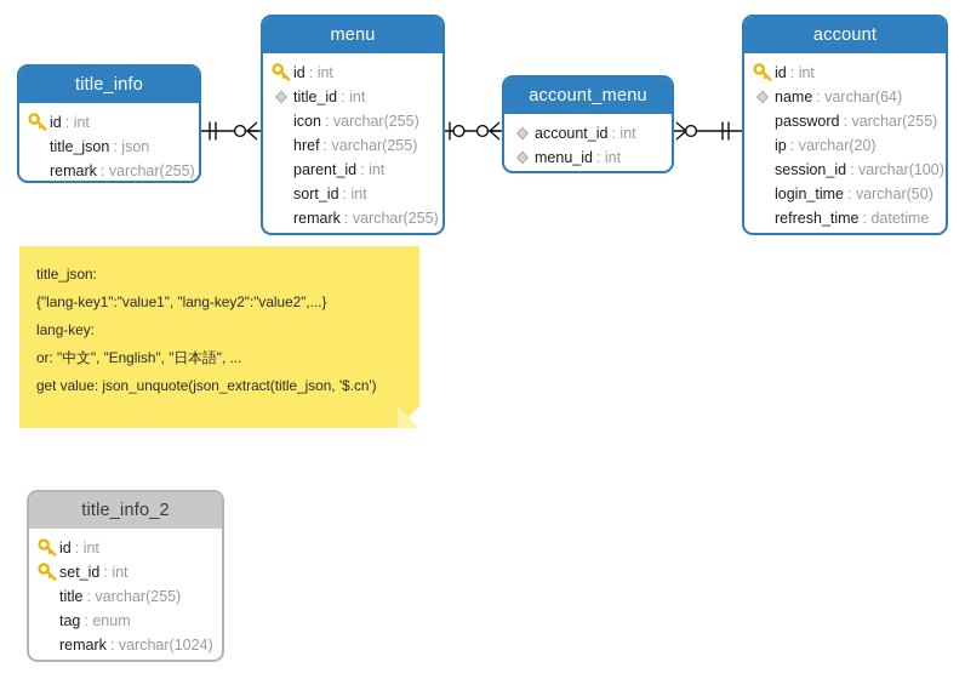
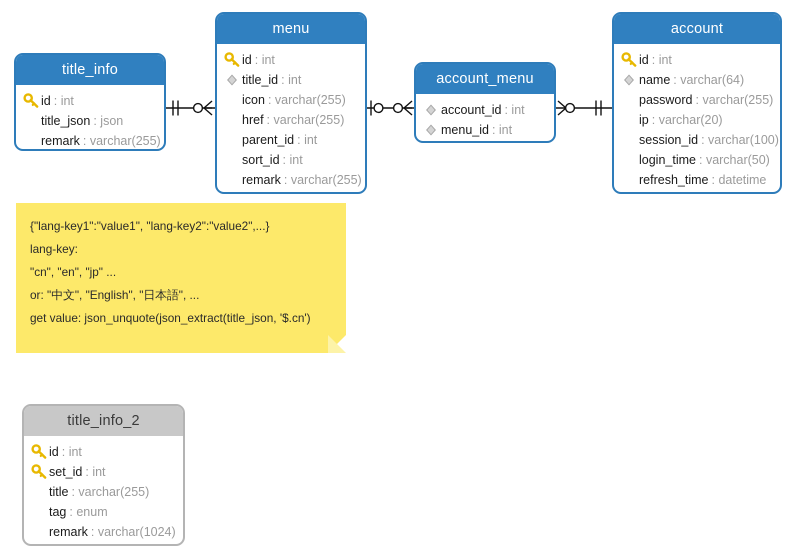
  title_info
  id
  : int
  title_json
  : json
  remark
  : varchar(255)
  menu
  id
  : int
  title_id
  : int
  icon
  : varchar(255)
  href
  : varchar(255)
  parent_id
  : int
  sort_id
  : int
  remark
  : varchar(255)
  account_menu
  account_id
  : int
  menu_id
  : int
  account
  id
  : int
  name
  : varchar(64)
  password
  : varchar(255)
  ip
  : varchar(20)
  session_id
  : varchar(100)
  login_time
  : varchar(50)
  refresh_time
  : datetime
  title_info_2
  id
  : int
  set_id
  : int
  title
  : varchar(255)
  tag
  : enum
  remark
  : varchar(1024)
- title_json:
  {"lang-key1":"value1", "lang-key2":"value2",...}
  lang-key:
+ "cn", "en", "jp" ...
  or: "中文", "English", "日本語", ...
  get value: json_unquote(json_extract(title_json, '$.cn')
